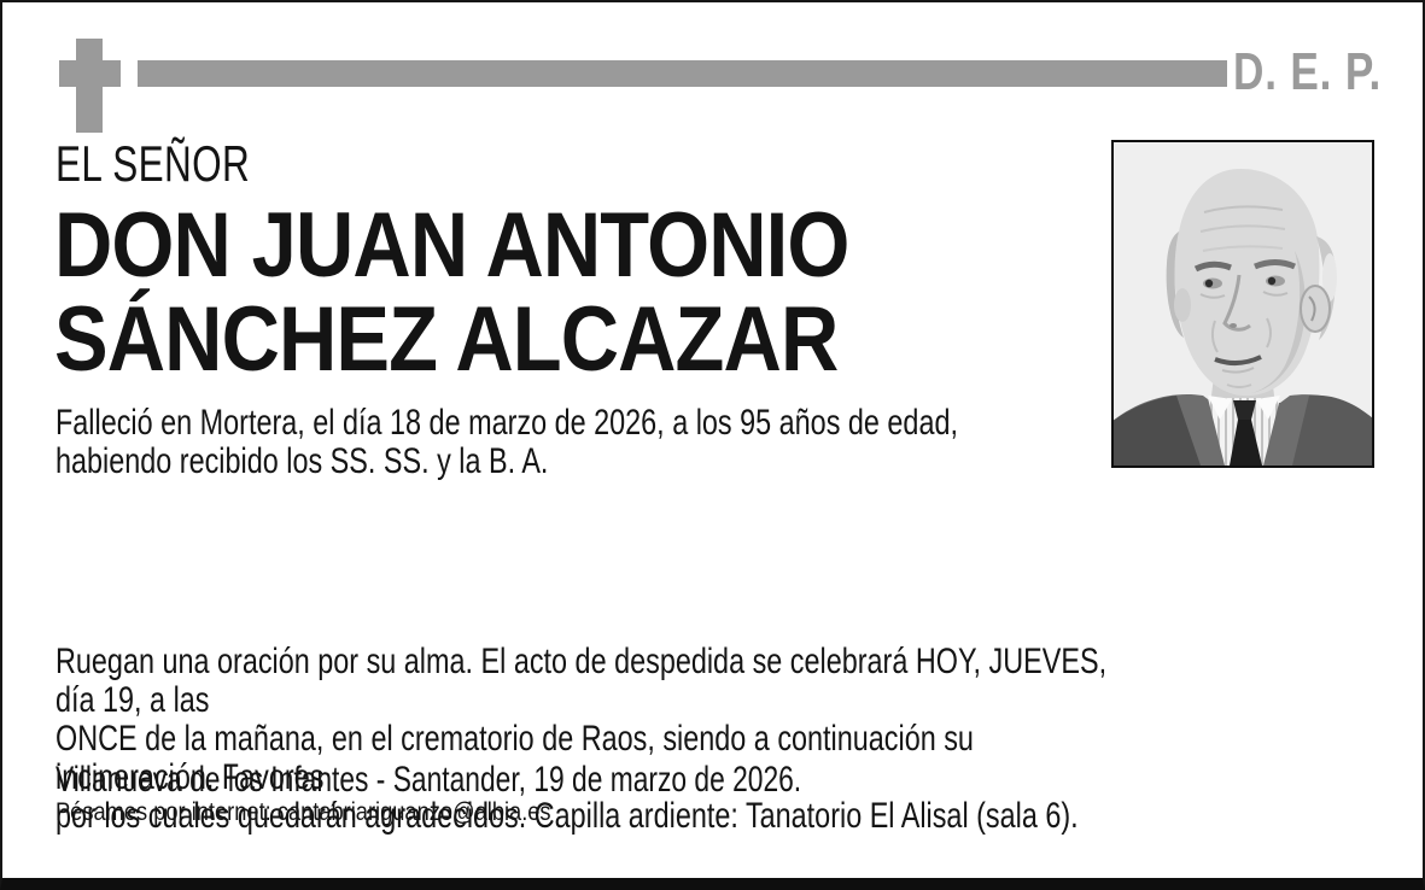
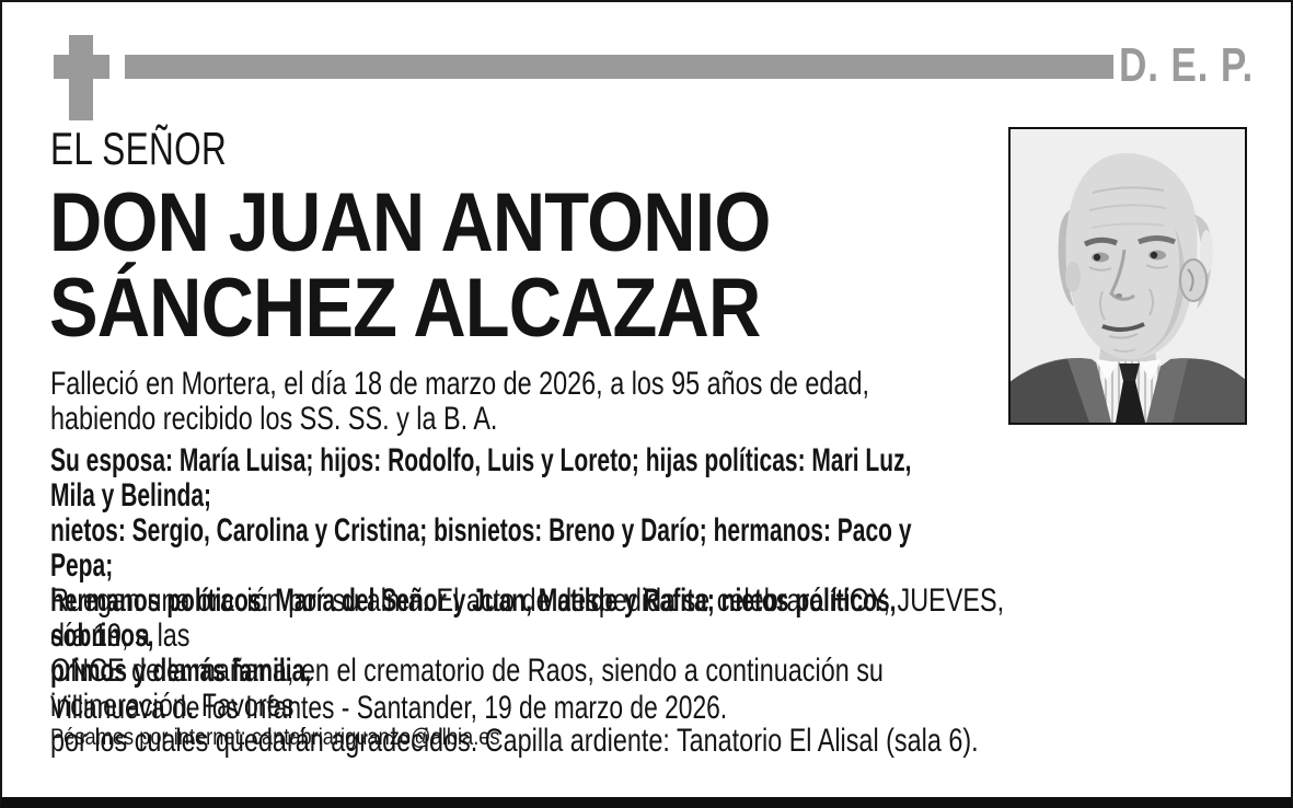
  D. E. P.
  EL SEÑOR
  DON JUAN ANTONIO
  SÁNCHEZ ALCAZAR
  Falleció en Mortera, el día 18 de marzo de 2026, a los 95 años de edad,
  habiendo recibido los SS. SS. y la B. A.
+ Su esposa: María Luisa; hijos: Rodolfo, Luis y Loreto; hijas políticas: Mari Luz, Mila y Belinda;
+ nietos: Sergio, Carolina y Cristina; bisnietos: Breno y Darío; hermanos: Paco y Pepa;
+ hermanos políticos: María del Señor y Juan, Matilde y Rafita; nietos políticos, sobrinos,
+ primos y demás familia,
  Ruegan una oración por su alma. El acto de despedida se celebrará HOY, JUEVES, día 19, a las
  ONCE de la mañana, en el crematorio de Raos, siendo a continuación su incineración. Favores
  por los cuales quedarán agradecidos. Capilla ardiente: Tanatorio El Alisal (sala 6).
  Villanueva de los Infantes - Santander, 19 de marzo de 2026.
  Pésames por internet: cantabriariguanzo@albia.es
